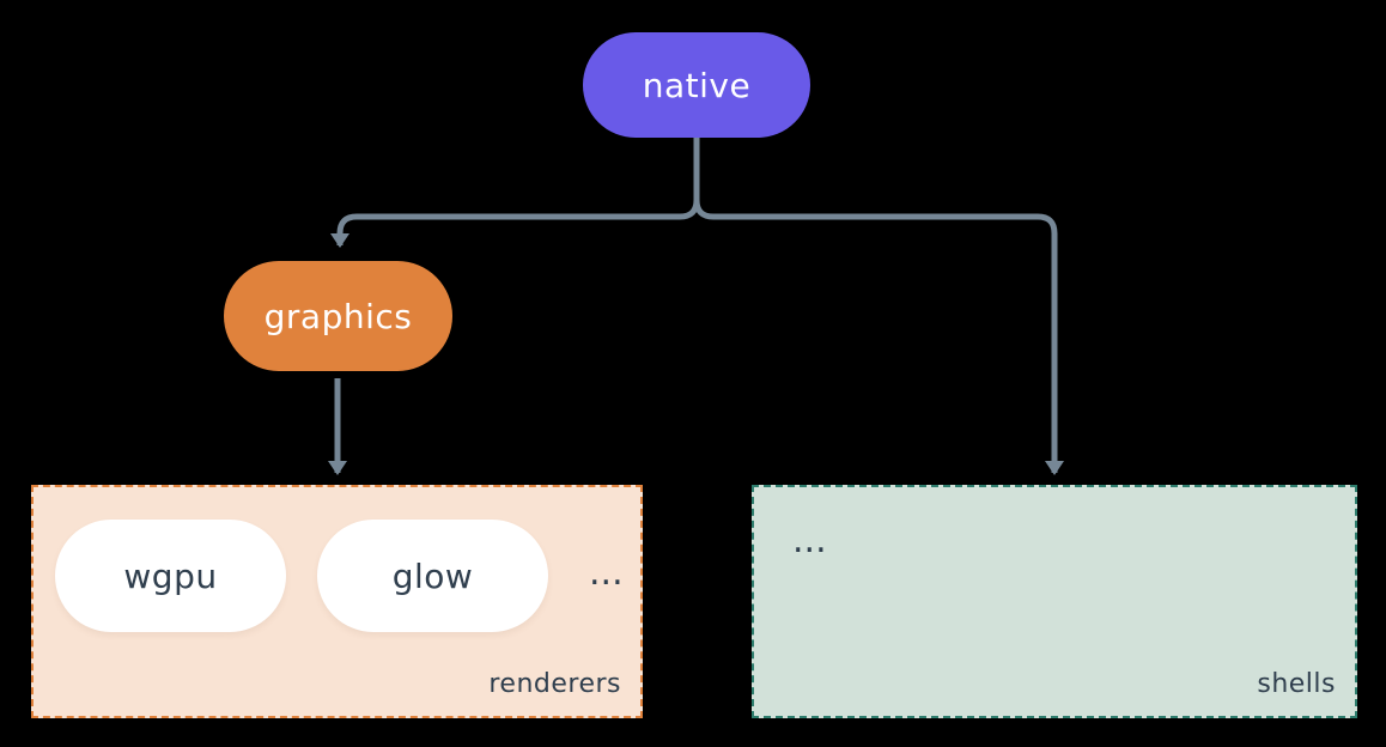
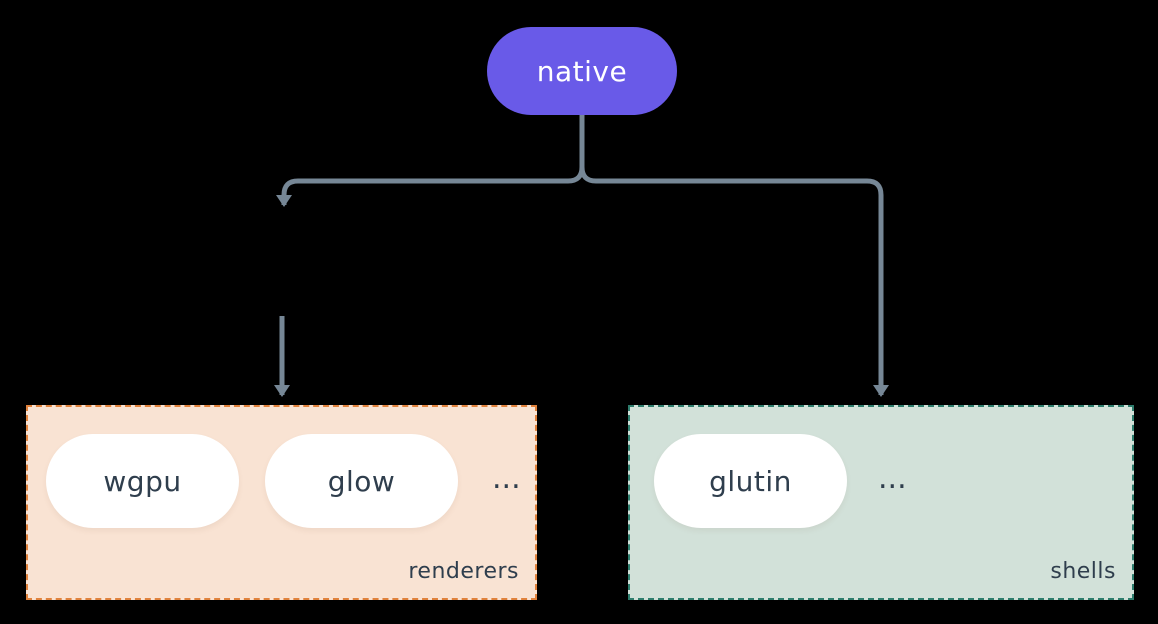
  native
- graphics
  wgpu
  glow
  ...
  renderers
+ glutin
  ...
  shells
